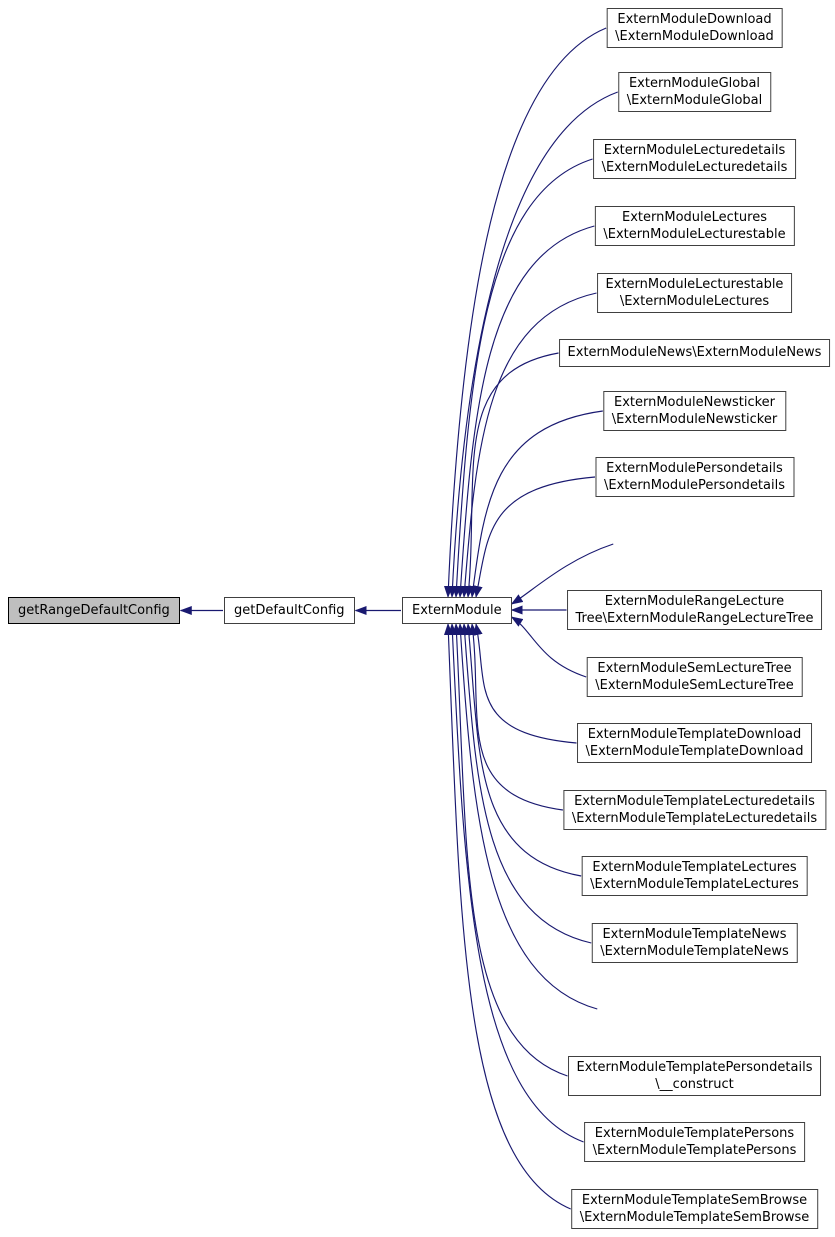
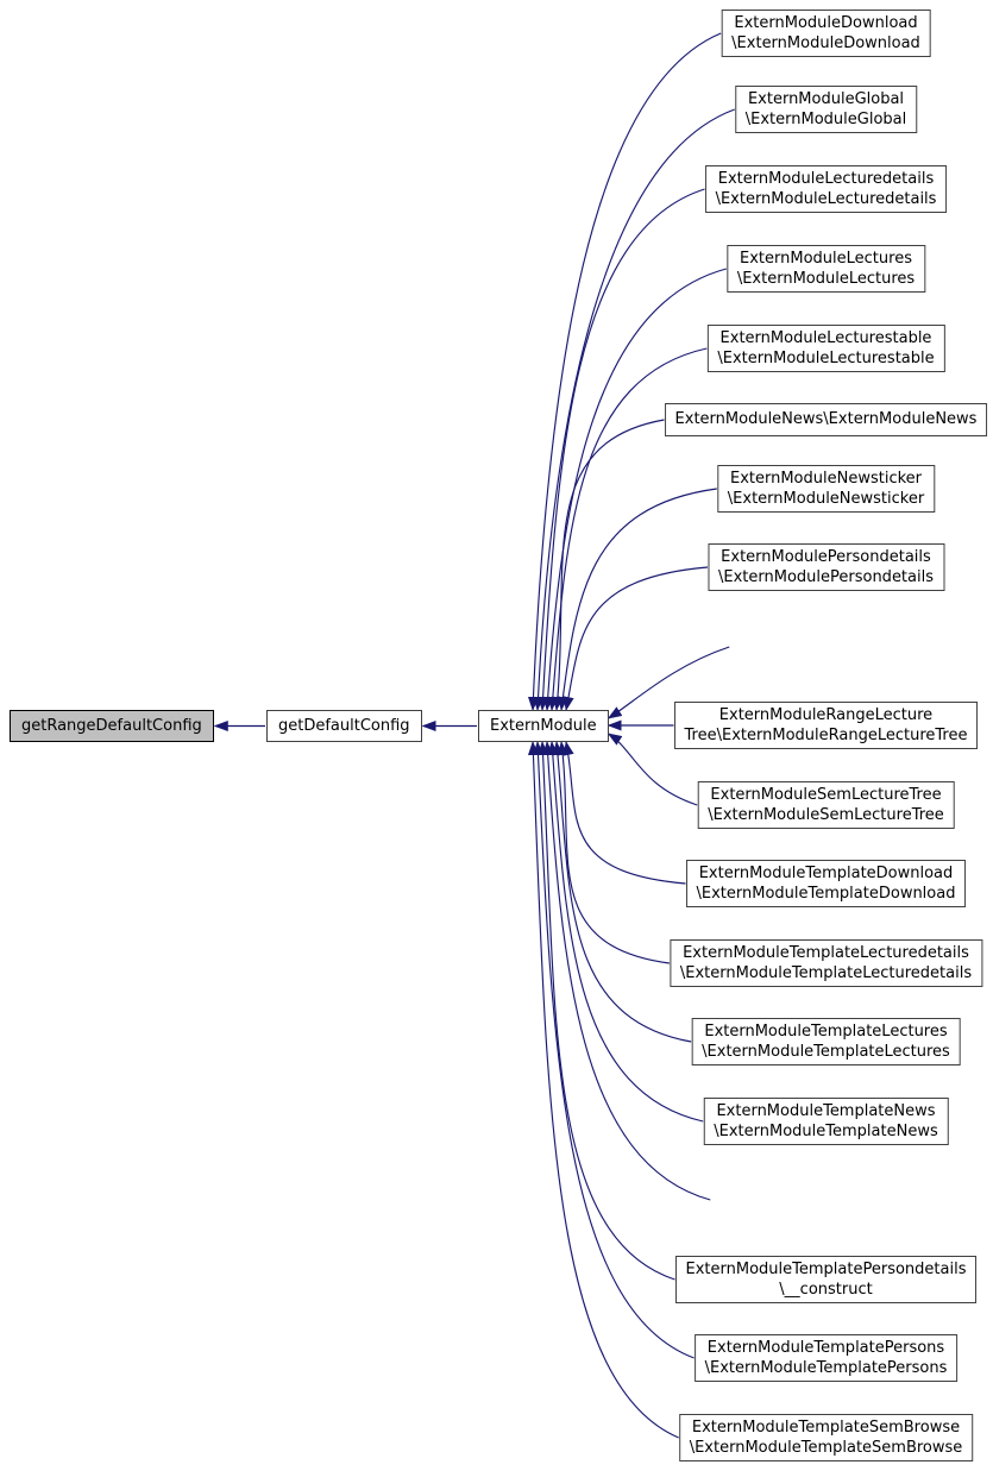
  getRangeDefaultConfig
  getDefaultConfig
  ExternModule
  ExternModuleDownload
  \ExternModuleDownload
  ExternModuleGlobal
  \ExternModuleGlobal
  ExternModuleLecturedetails
  \ExternModuleLecturedetails
  ExternModuleLectures
- \ExternModuleLecturestable
+ \ExternModuleLectures
  ExternModuleLecturestable
- \ExternModuleLectures
+ \ExternModuleLecturestable
  ExternModuleNews\ExternModuleNews
  ExternModuleNewsticker
  \ExternModuleNewsticker
  ExternModulePersondetails
  \ExternModulePersondetails
  ExternModuleRangeLecture
  Tree\ExternModuleRangeLectureTree
  ExternModuleSemLectureTree
  \ExternModuleSemLectureTree
  ExternModuleTemplateDownload
  \ExternModuleTemplateDownload
  ExternModuleTemplateLecturedetails
  \ExternModuleTemplateLecturedetails
  ExternModuleTemplateLectures
  \ExternModuleTemplateLectures
  ExternModuleTemplateNews
  \ExternModuleTemplateNews
  ExternModuleTemplatePersondetails
  \__construct
  ExternModuleTemplatePersons
  \ExternModuleTemplatePersons
  ExternModuleTemplateSemBrowse
  \ExternModuleTemplateSemBrowse
